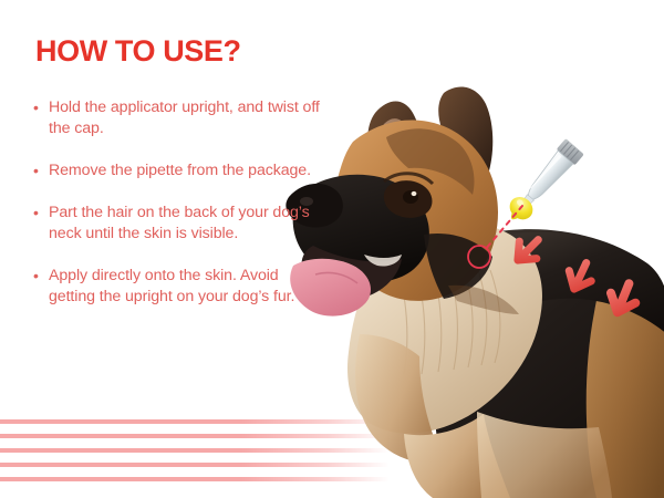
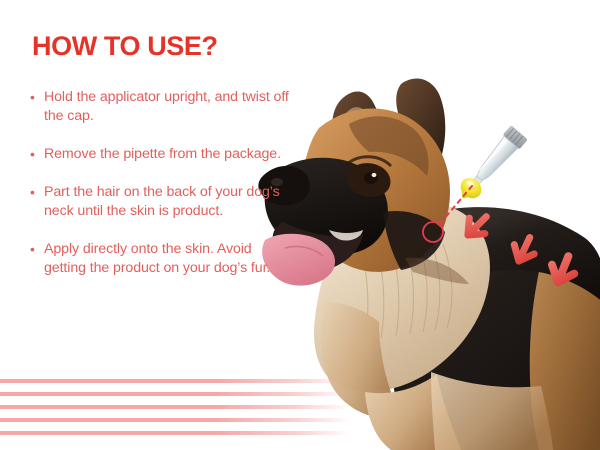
  HOW TO USE?
  •
  Hold the applicator upright, and twist off the cap.
  •
  Remove the pipette from the package.
  •
- Part the hair on the back of your dog’s neck until the skin is visible.
+ Part the hair on the back of your dog’s neck until the skin is product.
  •
- Apply directly onto the skin. Avoid getting the upright on your dog’s fur.
+ Apply directly onto the skin. Avoid getting the product on your dog’s fur.
